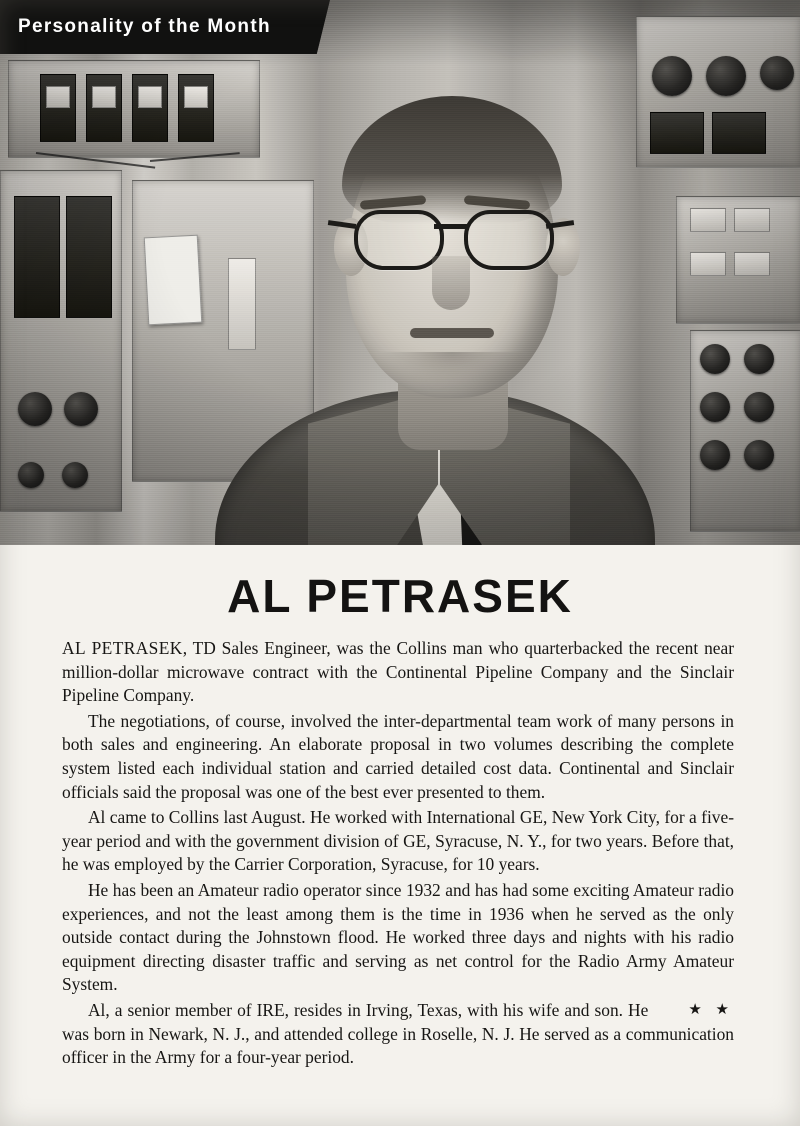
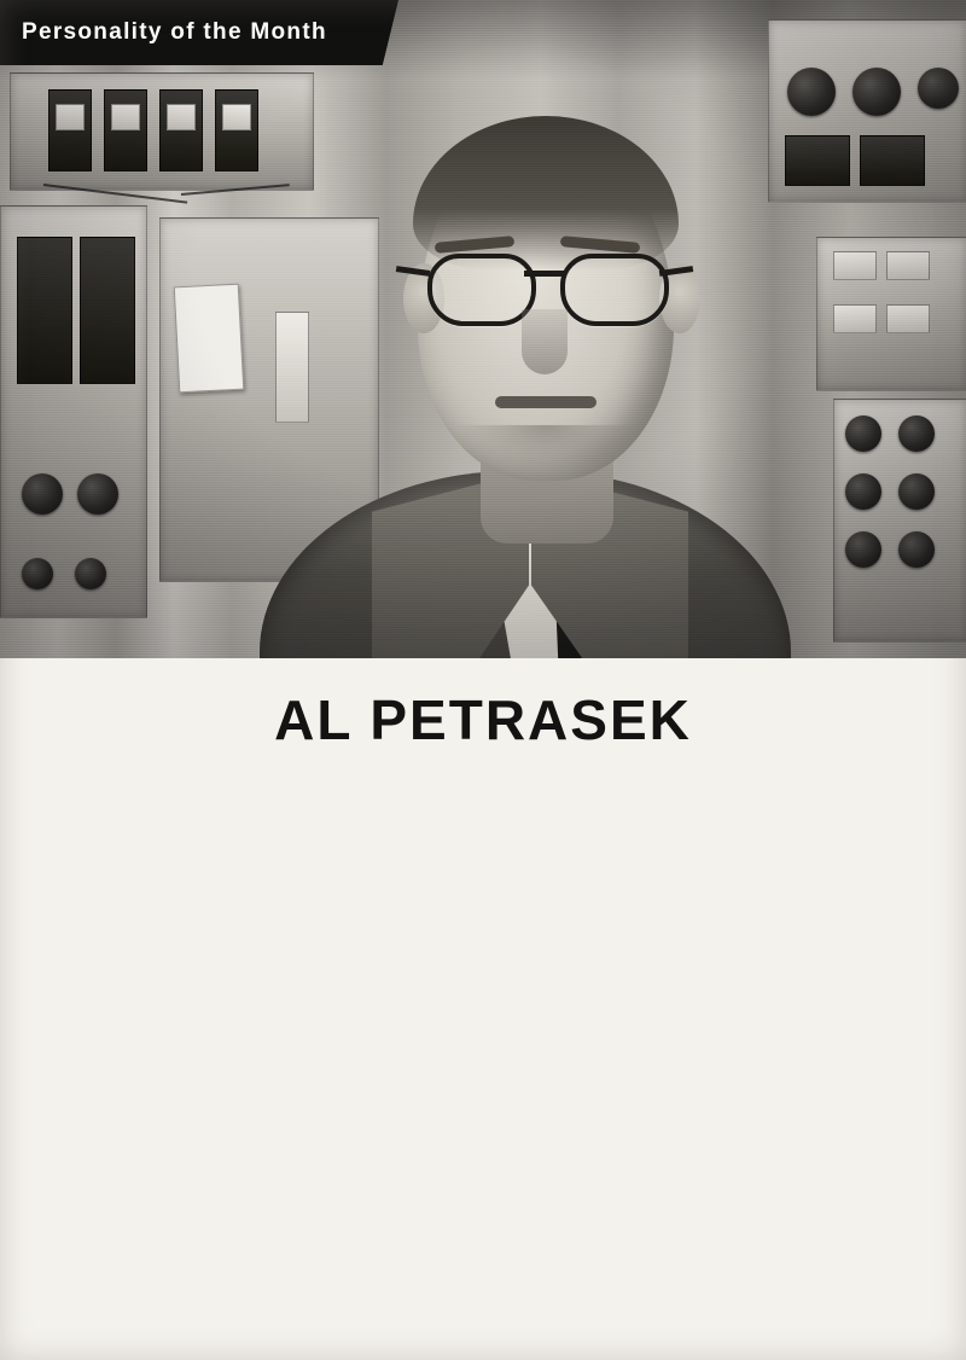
  Personality of the Month
  AL PETRASEK
- AL PETRASEK, TD Sales Engineer, was the Collins man who quarterbacked the recent near million-dollar microwave contract with the Continental Pipeline Company and the Sinclair Pipeline Company.
- The negotiations, of course, involved the inter-departmental team work of many persons in both sales and engineering. An elaborate proposal in two volumes describing the complete system listed each individual station and carried detailed cost data. Continental and Sinclair officials said the proposal was one of the best ever presented to them.
- Al came to Collins last August. He worked with International GE, New York City, for a five-year period and with the government division of GE, Syracuse, N. Y., for two years. Before that, he was employed by the Carrier Corporation, Syracuse, for 10 years.
- He has been an Amateur radio operator since 1932 and has had some exciting Amateur radio experiences, and not the least among them is the time in 1936 when he served as the only outside contact during the Johnstown flood. He worked three days and nights with his radio equipment directing disaster traffic and serving as net control for the Radio Army Amateur System.
- ★ ★
- Al, a senior member of IRE, resides in Irving, Texas, with his wife and son. He was born in Newark, N. J., and attended college in Roselle, N. J. He served as a communication officer in the Army for a four-year period.
